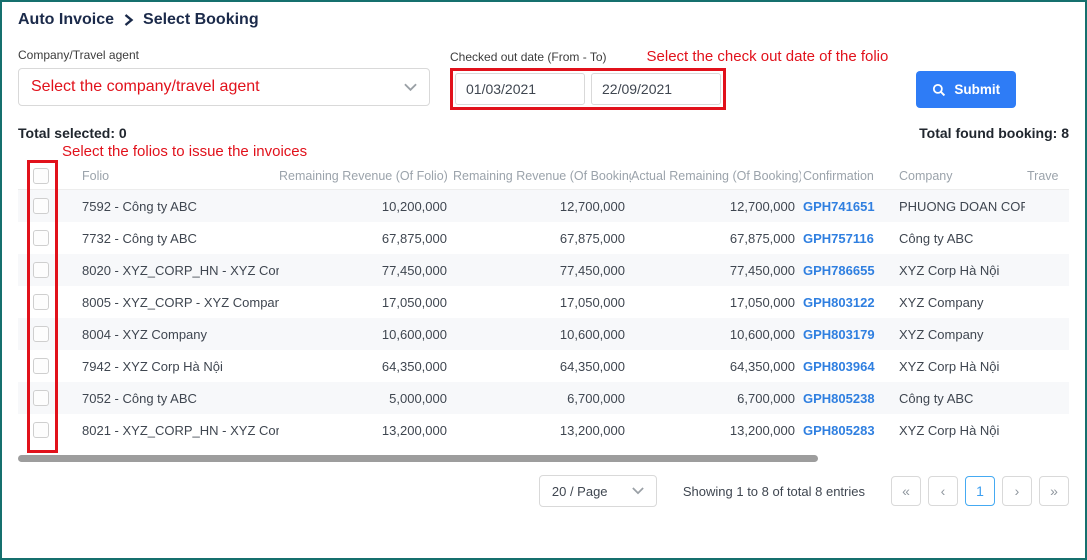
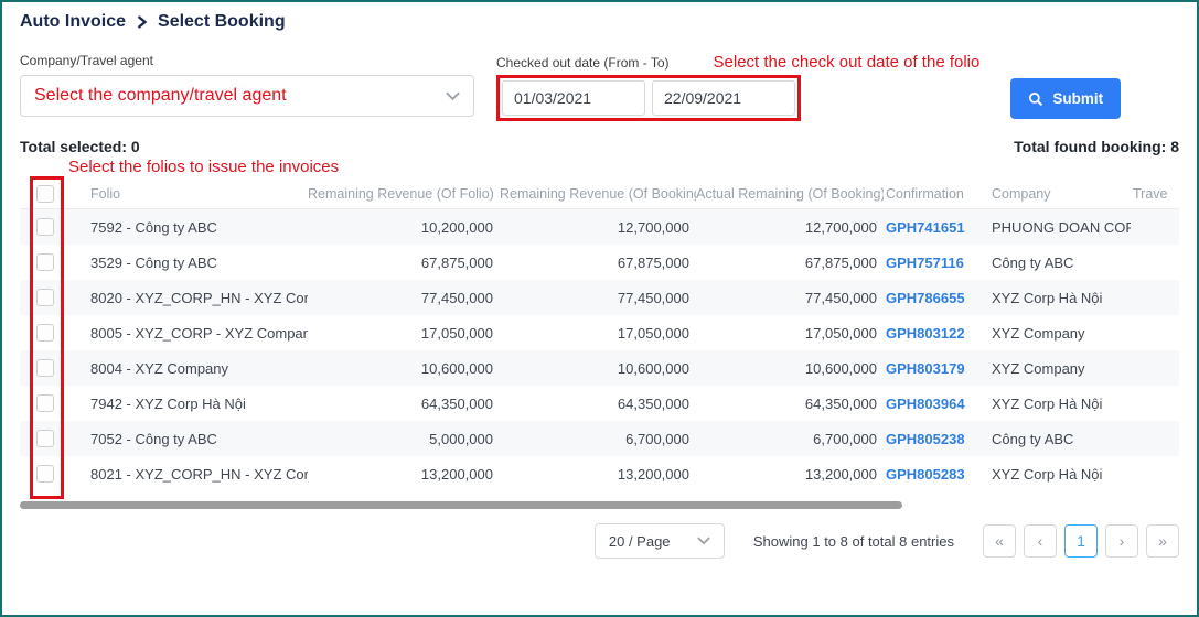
  Auto Invoice
  Select Booking
  Company/Travel agent
  Select the company/travel agent
  Checked out date (From - To)
  Select the check out date of the folio
  01/03/2021
  22/09/2021
  Submit
  Total selected: 0
  Total found booking: 8
  Select the folios to issue the invoices
  Folio
  Remaining Revenue (Of Folio)
  Remaining Revenue (Of Bookin
  Actual Remaining (Of Booking)
  Confirmation
  Company
  Trave
  7592 - Công ty ABC
  10,200,000
  12,700,000
  12,700,000
  GPH741651
  PHUONG DOAN CO
- 7732 - Công ty ABC
+ 3529 - Công ty ABC
  67,875,000
  67,875,000
  67,875,000
  GPH757116
  Công ty ABC
  8020 - XYZ_CORP_HN - XYZ Cor
  77,450,000
  77,450,000
  77,450,000
  GPH786655
  XYZ Corp Hà Nội
  8005 - XYZ_CORP - XYZ Compan
  17,050,000
  17,050,000
  17,050,000
  GPH803122
  XYZ Company
  8004 - XYZ Company
  10,600,000
  10,600,000
  10,600,000
  GPH803179
  XYZ Company
  7942 - XYZ Corp Hà Nội
  64,350,000
  64,350,000
  64,350,000
  GPH803964
  XYZ Corp Hà Nội
  7052 - Công ty ABC
  5,000,000
  6,700,000
  6,700,000
  GPH805238
  Công ty ABC
  8021 - XYZ_CORP_HN - XYZ Cor
  13,200,000
  13,200,000
  13,200,000
  GPH805283
  XYZ Corp Hà Nội
  20 / Page
  Showing 1 to 8 of total 8 entries
  «
  ‹
  1
  ›
  »
